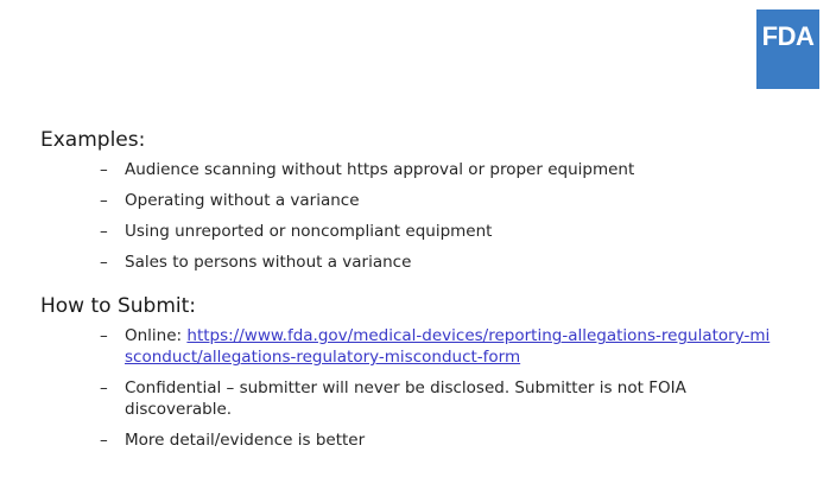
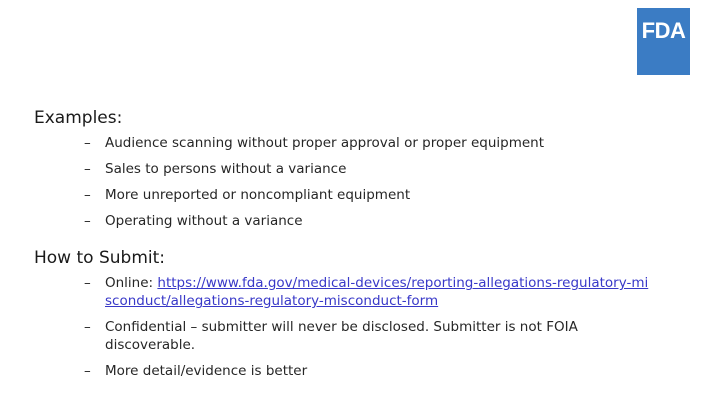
  FDA
  Examples:
  –
- Audience scanning without https approval or proper equipment
+ Audience scanning without proper approval or proper equipment
  –
- Operating without a variance
+ Sales to persons without a variance
  –
- Using unreported or noncompliant equipment
+ More unreported or noncompliant equipment
  –
- Sales to persons without a variance
+ Operating without a variance
  How to Submit:
  –
  Online: https://www.fda.gov/medical-devices/reporting-allegations-regulatory-misconduct/allegations-regulatory-misconduct-form
  –
  Confidential – submitter will never be disclosed. Submitter is not FOIA discoverable.
  –
  More detail/evidence is better
